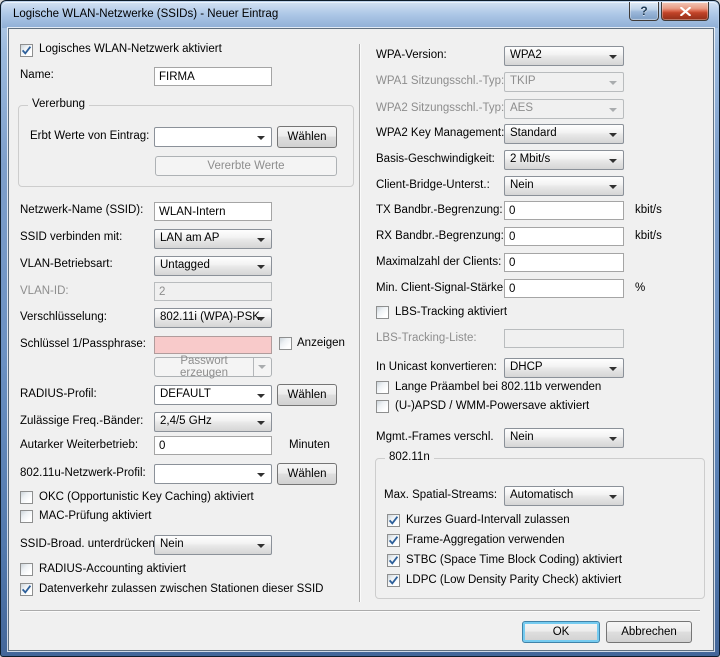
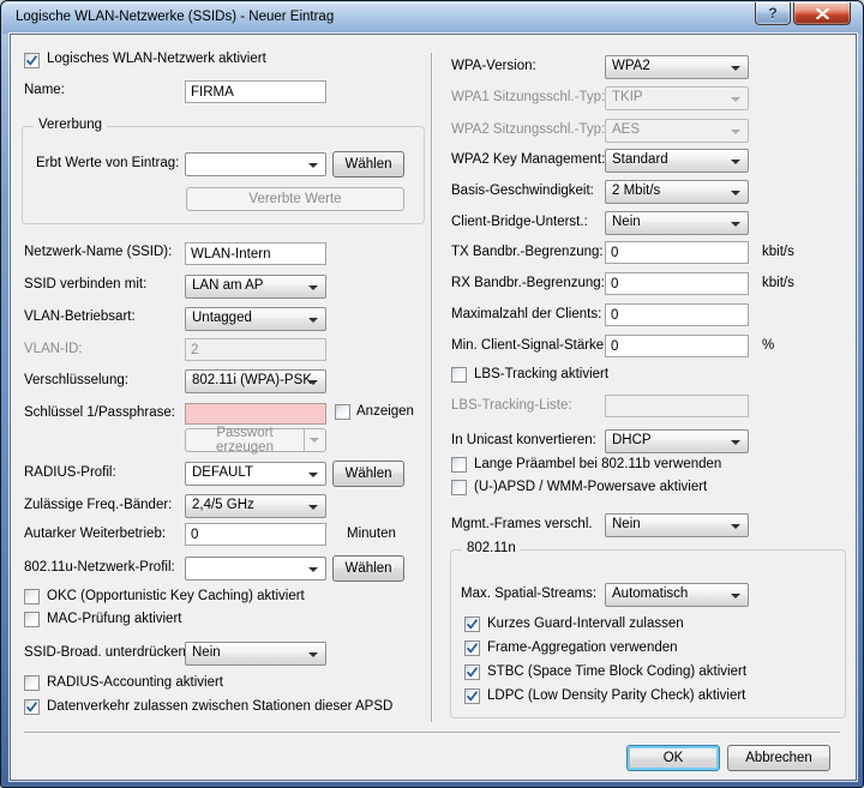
  Logische WLAN-Netzwerke (SSIDs) - Neuer Eintrag
  ?
  Logisches WLAN-Netzwerk aktiviert
  Name:
  FIRMA
  Vererbung
  Erbt Werte von Eintrag:
  Wählen
  Vererbte Werte
  Netzwerk-Name (SSID):
  WLAN-Intern
  SSID verbinden mit:
  LAN am AP
  VLAN-Betriebsart:
  Untagged
  VLAN-ID:
  2
  Verschlüsselung:
  802.11i (WPA)-PSK
  Schlüssel 1/Passphrase:
  Anzeigen
  Passwort erzeugen
  RADIUS-Profil:
  DEFAULT
  Wählen
  Zulässige Freq.-Bänder:
  2,4/5 GHz
  Autarker Weiterbetrieb:
  0
  Minuten
  802.11u-Netzwerk-Profil:
  Wählen
  OKC (Opportunistic Key Caching) aktiviert
  MAC-Prüfung aktiviert
  SSID-Broad. unterdrücken
  Nein
  RADIUS-Accounting aktiviert
- Datenverkehr zulassen zwischen Stationen dieser SSID
+ Datenverkehr zulassen zwischen Stationen dieser APSD
  WPA-Version:
  WPA2
  WPA1 Sitzungsschl.-Typ:
  TKIP
  WPA2 Sitzungsschl.-Typ:
  AES
  WPA2 Key Management:
  Standard
  Basis-Geschwindigkeit:
  2 Mbit/s
  Client-Bridge-Unterst.:
  Nein
  TX Bandbr.-Begrenzung:
  0
  kbit/s
  RX Bandbr.-Begrenzung:
  0
  kbit/s
  Maximalzahl der Clients:
  0
  Min. Client-Signal-Stärke
  0
  %
  LBS-Tracking aktiviert
  LBS-Tracking-Liste:
  In Unicast konvertieren:
  DHCP
  Lange Präambel bei 802.11b verwenden
  (U-)APSD / WMM-Powersave aktiviert
  Mgmt.-Frames verschl.
  Nein
  802.11n
  Max. Spatial-Streams:
  Automatisch
  Kurzes Guard-Intervall zulassen
  Frame-Aggregation verwenden
  STBC (Space Time Block Coding) aktiviert
  LDPC (Low Density Parity Check) aktiviert
  OK
  Abbrechen
